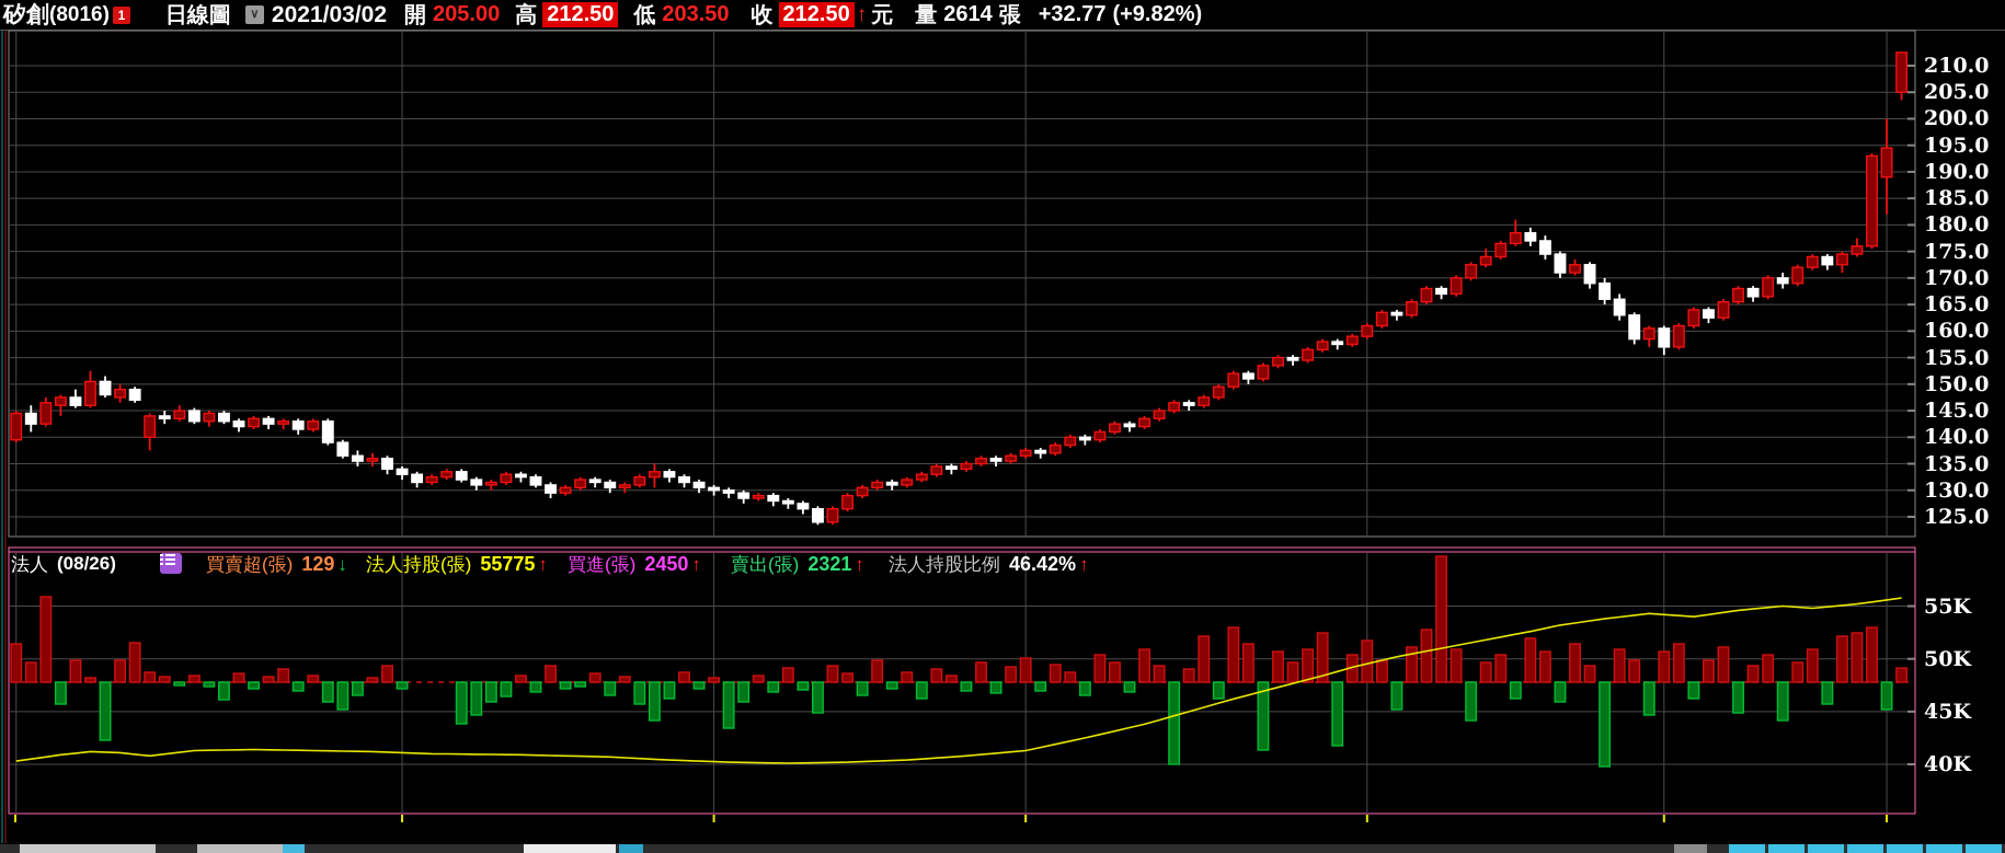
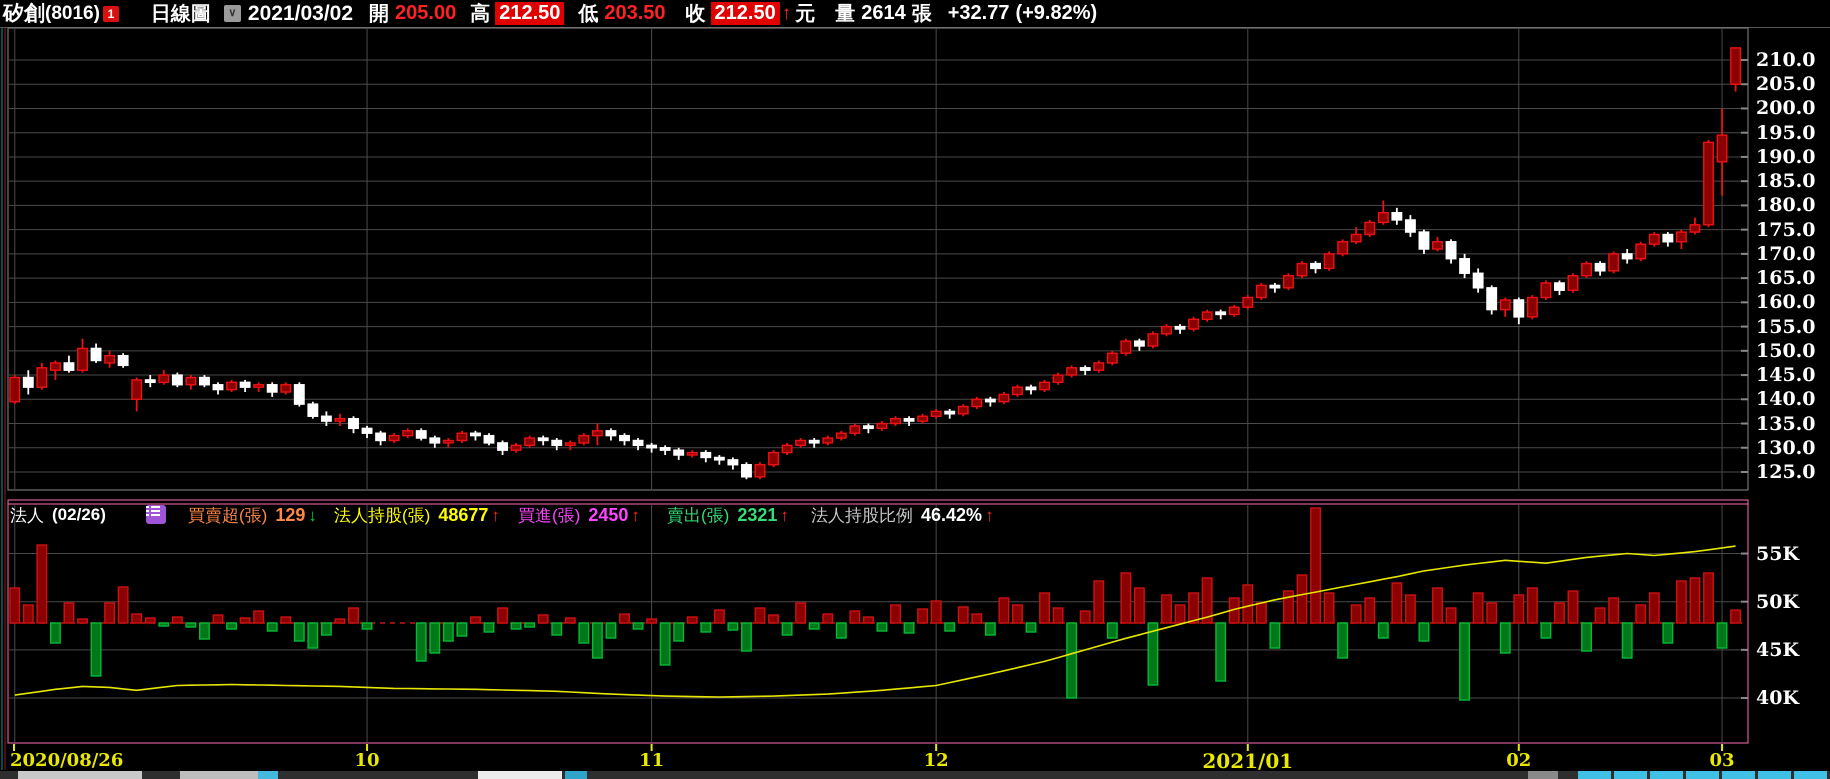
  矽創
  (8016)
  1
  日線圖
  ∨
  2021/03/02
  開
  205.00
  高
  212.50
  低
  203.50
  收
  212.50
  ↑
  元
  量
  2614
  張
  +32.77
  (+9.82%)
  210.0
  205.0
  200.0
  195.0
  190.0
  185.0
  180.0
  175.0
  170.0
  165.0
  160.0
  155.0
  150.0
  145.0
  140.0
  135.0
  130.0
  125.0
  55K
  50K
  45K
  40K
+ 2020/08/26
+ 10
+ 11
+ 12
+ 2021/01
+ 02
+ 03
  法人
- (08/26)
+ (02/26)
  買賣超(張) 129 ↓
- 法人持股(張) 55775 ↑
+ 法人持股(張) 48677 ↑
  買進(張) 2450 ↑
  賣出(張) 2321 ↑
  法人持股比例 46.42% ↑
